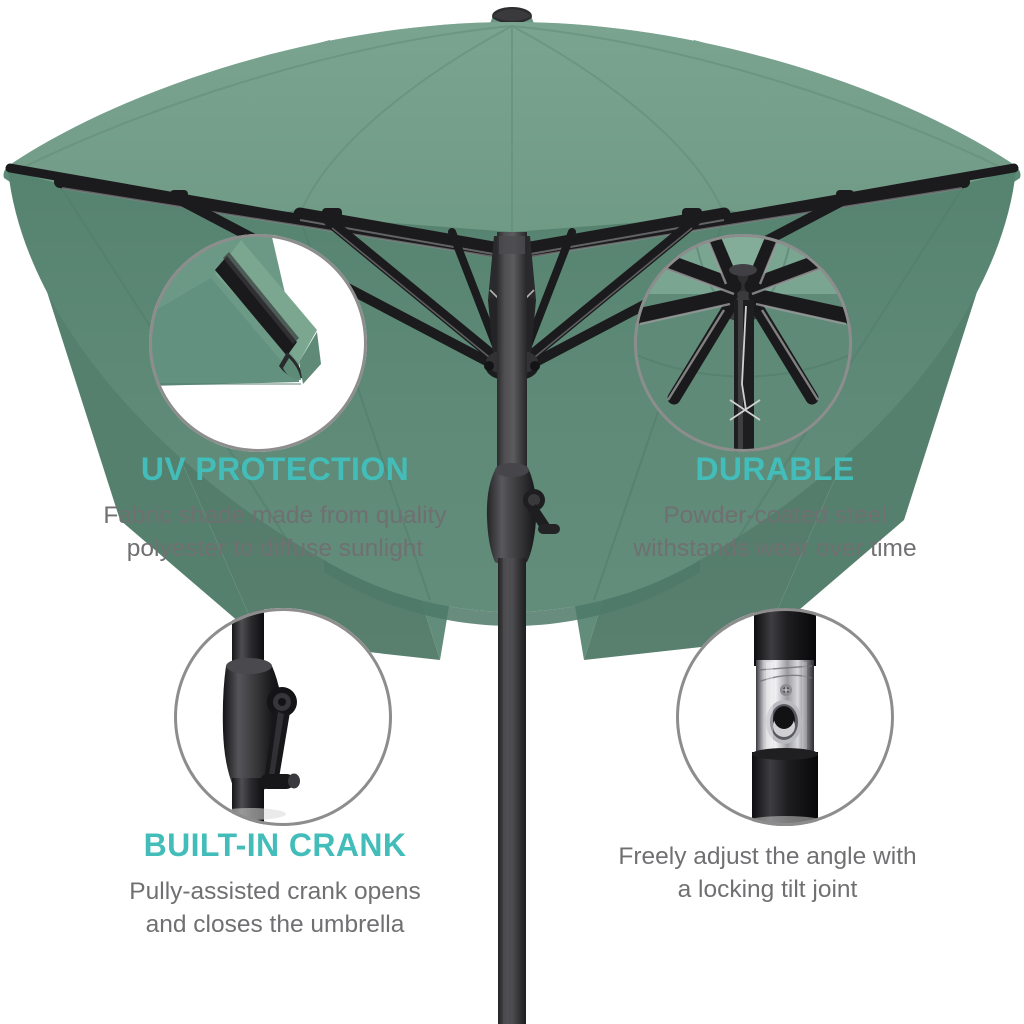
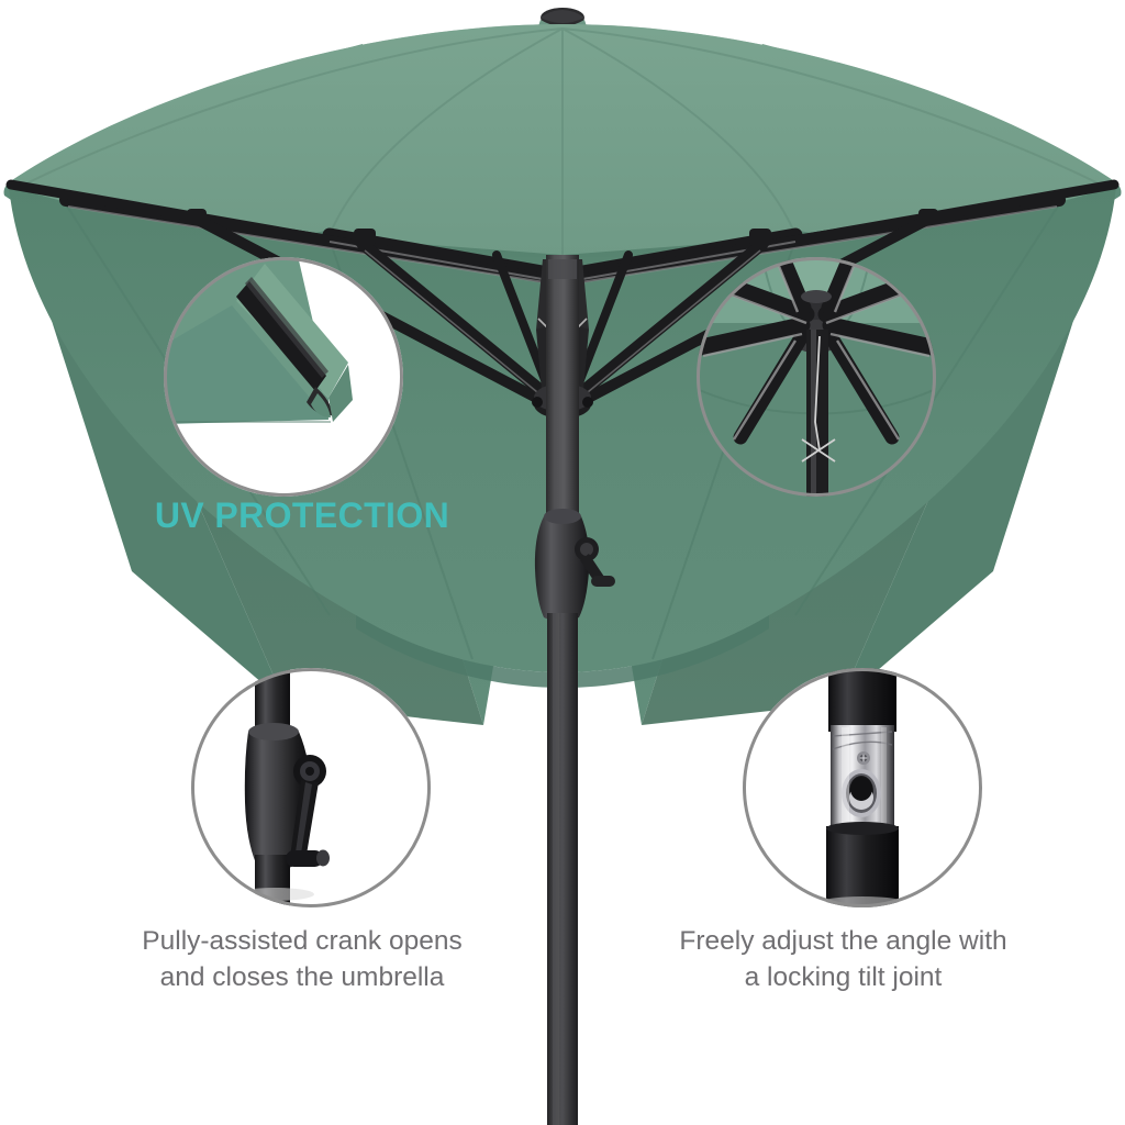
  UV PROTECTION
- Fabric shade made from quality
- polyester to diffuse sunlight
- DURABLE
- Powder-coated steel
- withstands wear over time
- BUILT-IN CRANK
  Pully-assisted crank opens
  and closes the umbrella
  Freely adjust the angle with
  a locking tilt joint
